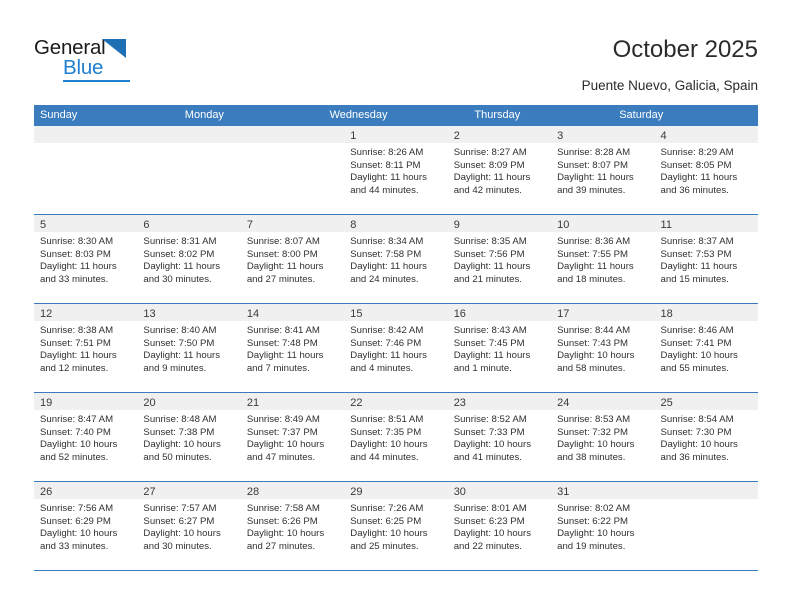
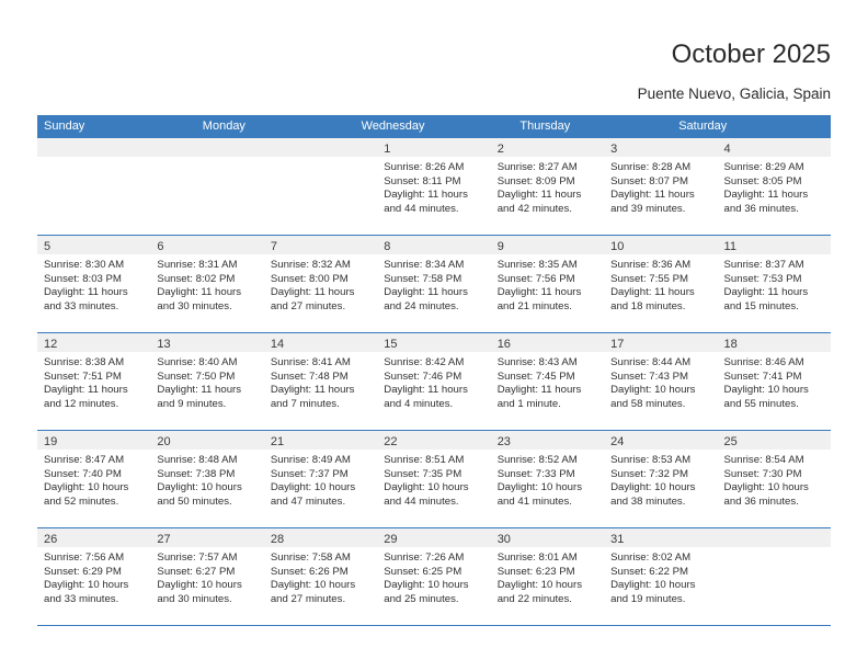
- General
- Blue
  October 2025
  Puente Nuevo, Galicia, Spain
  Sunday
  Monday
  Wednesday
  Thursday
  Saturday
  1
  Sunrise: 8:26 AM
  Sunset: 8:11 PM
  Daylight: 11 hours
  and 44 minutes.
  2
  Sunrise: 8:27 AM
  Sunset: 8:09 PM
  Daylight: 11 hours
  and 42 minutes.
  3
  Sunrise: 8:28 AM
  Sunset: 8:07 PM
  Daylight: 11 hours
  and 39 minutes.
  4
  Sunrise: 8:29 AM
  Sunset: 8:05 PM
  Daylight: 11 hours
  and 36 minutes.
  5
  Sunrise: 8:30 AM
  Sunset: 8:03 PM
  Daylight: 11 hours
  and 33 minutes.
  6
  Sunrise: 8:31 AM
  Sunset: 8:02 PM
  Daylight: 11 hours
  and 30 minutes.
  7
- Sunrise: 8:07 AM
+ Sunrise: 8:32 AM
  Sunset: 8:00 PM
  Daylight: 11 hours
  and 27 minutes.
  8
  Sunrise: 8:34 AM
  Sunset: 7:58 PM
  Daylight: 11 hours
  and 24 minutes.
  9
  Sunrise: 8:35 AM
  Sunset: 7:56 PM
  Daylight: 11 hours
  and 21 minutes.
  10
  Sunrise: 8:36 AM
  Sunset: 7:55 PM
  Daylight: 11 hours
  and 18 minutes.
  11
  Sunrise: 8:37 AM
  Sunset: 7:53 PM
  Daylight: 11 hours
  and 15 minutes.
  12
  Sunrise: 8:38 AM
  Sunset: 7:51 PM
  Daylight: 11 hours
  and 12 minutes.
  13
  Sunrise: 8:40 AM
  Sunset: 7:50 PM
  Daylight: 11 hours
  and 9 minutes.
  14
  Sunrise: 8:41 AM
  Sunset: 7:48 PM
  Daylight: 11 hours
  and 7 minutes.
  15
  Sunrise: 8:42 AM
  Sunset: 7:46 PM
  Daylight: 11 hours
  and 4 minutes.
  16
  Sunrise: 8:43 AM
  Sunset: 7:45 PM
  Daylight: 11 hours
  and 1 minute.
  17
  Sunrise: 8:44 AM
  Sunset: 7:43 PM
  Daylight: 10 hours
  and 58 minutes.
  18
  Sunrise: 8:46 AM
  Sunset: 7:41 PM
  Daylight: 10 hours
  and 55 minutes.
  19
  Sunrise: 8:47 AM
  Sunset: 7:40 PM
  Daylight: 10 hours
  and 52 minutes.
  20
  Sunrise: 8:48 AM
  Sunset: 7:38 PM
  Daylight: 10 hours
  and 50 minutes.
  21
  Sunrise: 8:49 AM
  Sunset: 7:37 PM
  Daylight: 10 hours
  and 47 minutes.
  22
  Sunrise: 8:51 AM
  Sunset: 7:35 PM
  Daylight: 10 hours
  and 44 minutes.
  23
  Sunrise: 8:52 AM
  Sunset: 7:33 PM
  Daylight: 10 hours
  and 41 minutes.
  24
  Sunrise: 8:53 AM
  Sunset: 7:32 PM
  Daylight: 10 hours
  and 38 minutes.
  25
  Sunrise: 8:54 AM
  Sunset: 7:30 PM
  Daylight: 10 hours
  and 36 minutes.
  26
  Sunrise: 7:56 AM
  Sunset: 6:29 PM
  Daylight: 10 hours
  and 33 minutes.
  27
  Sunrise: 7:57 AM
  Sunset: 6:27 PM
  Daylight: 10 hours
  and 30 minutes.
  28
  Sunrise: 7:58 AM
  Sunset: 6:26 PM
  Daylight: 10 hours
  and 27 minutes.
  29
  Sunrise: 7:26 AM
  Sunset: 6:25 PM
  Daylight: 10 hours
  and 25 minutes.
  30
  Sunrise: 8:01 AM
  Sunset: 6:23 PM
  Daylight: 10 hours
  and 22 minutes.
  31
  Sunrise: 8:02 AM
  Sunset: 6:22 PM
  Daylight: 10 hours
  and 19 minutes.
